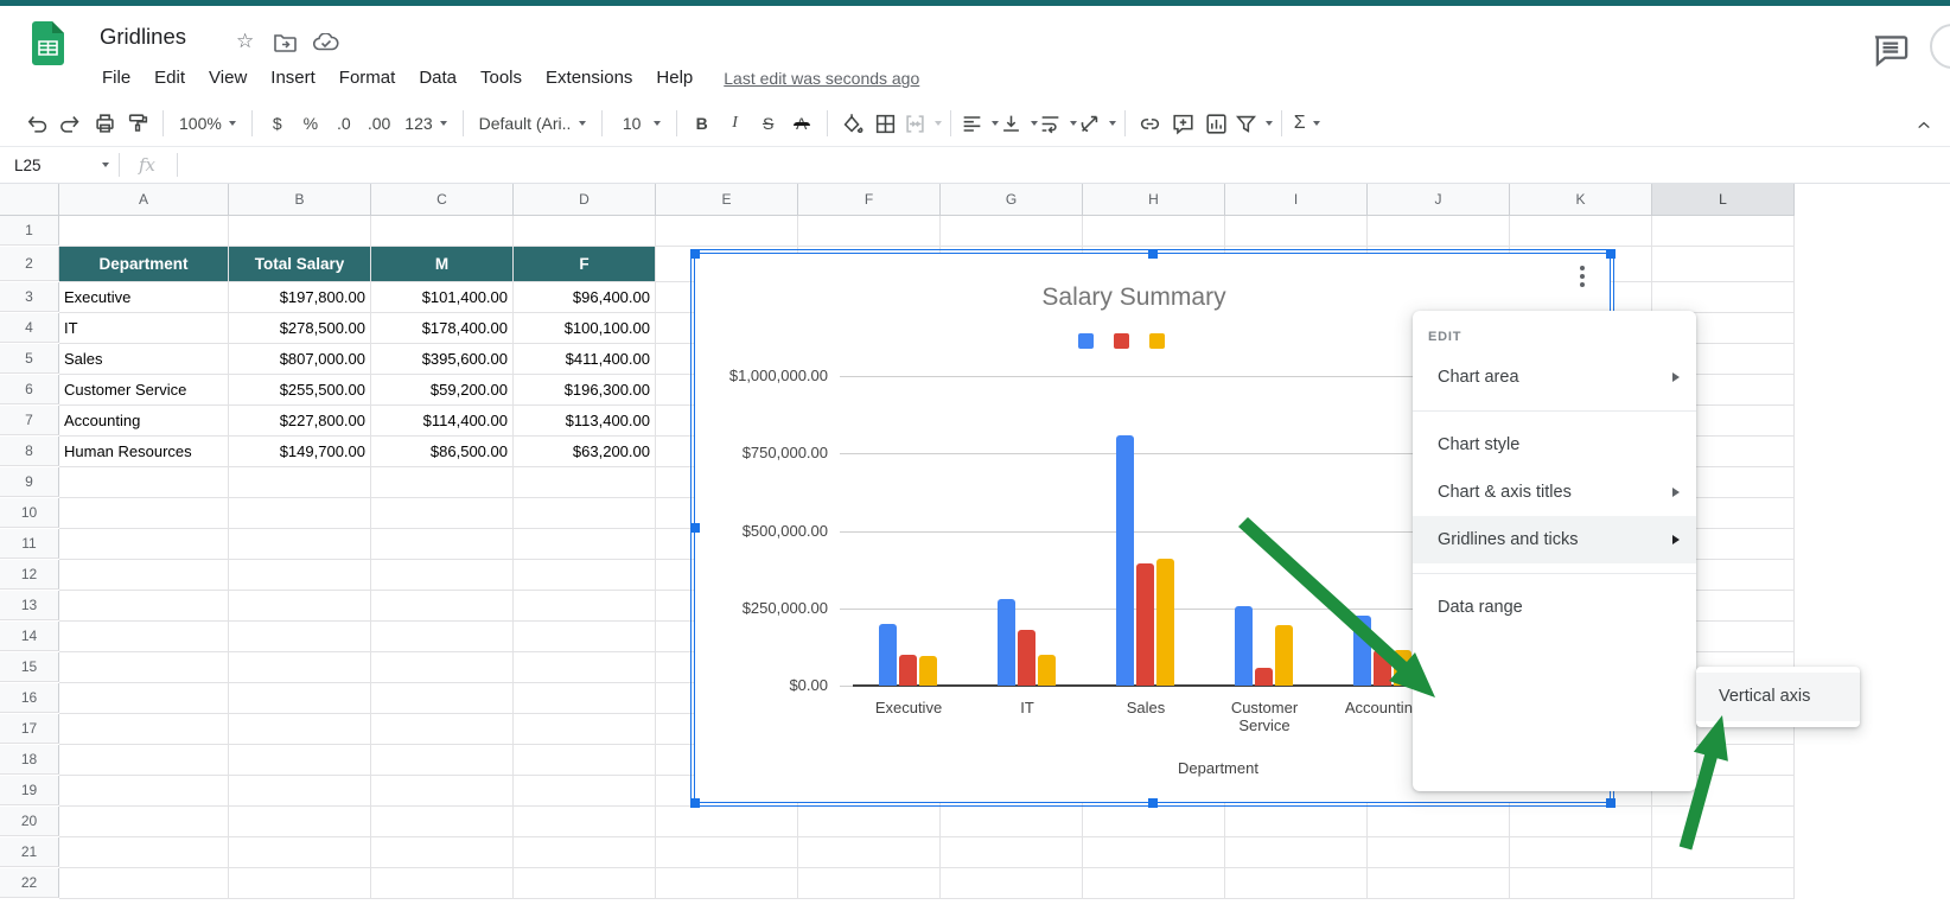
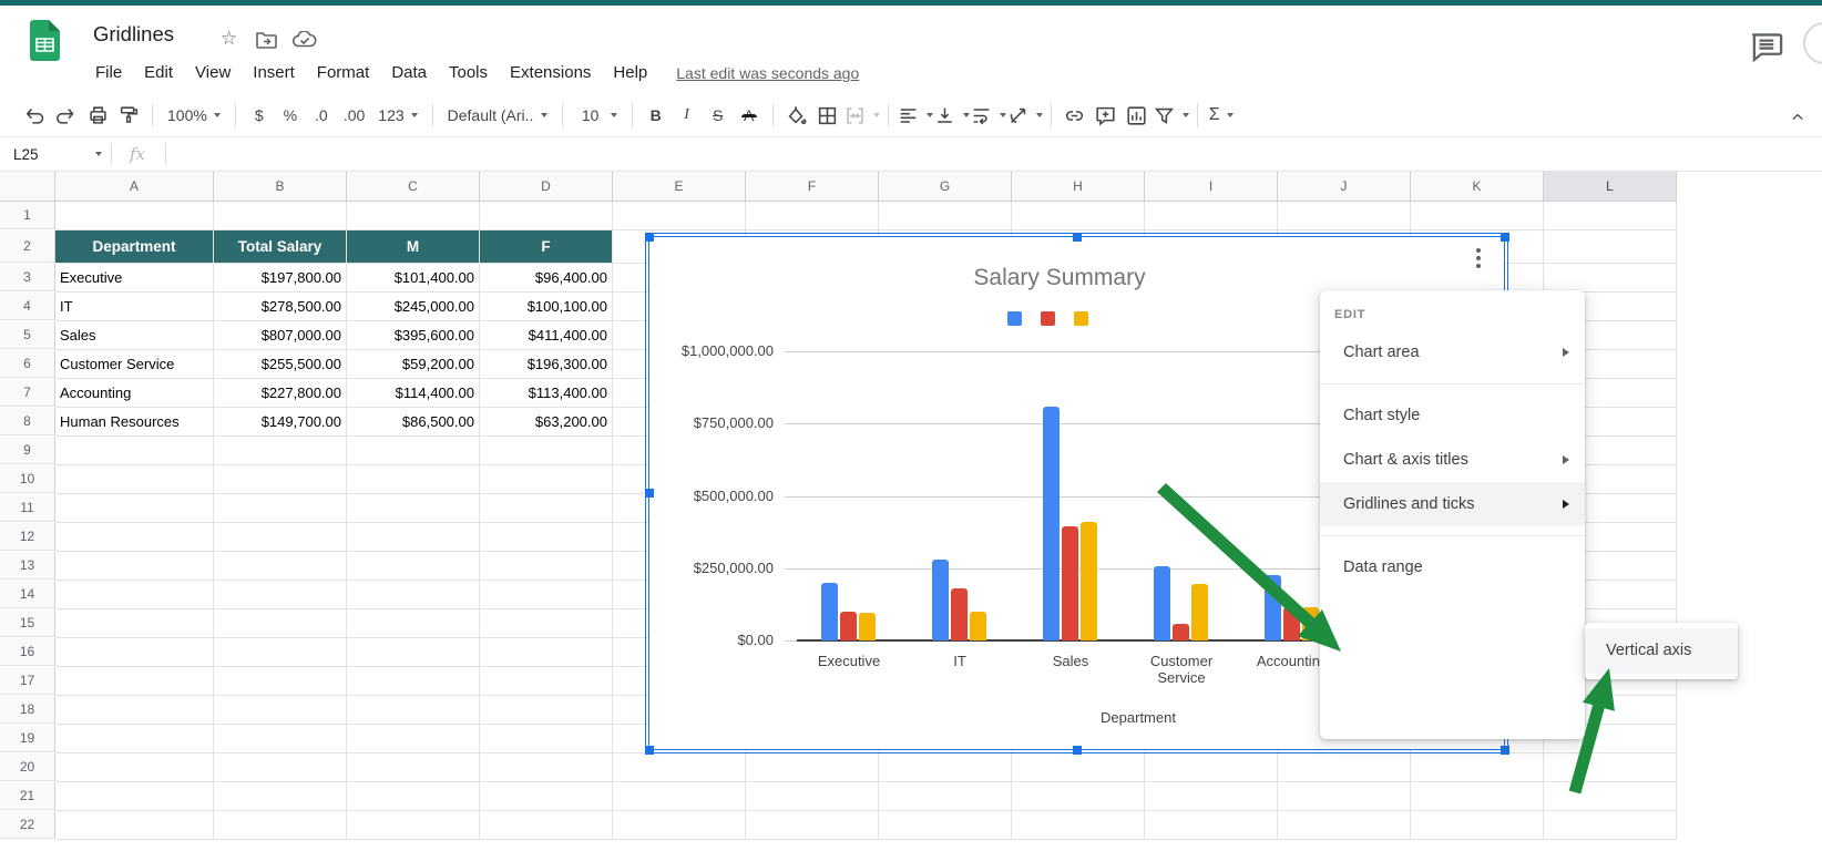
  Gridlines
  ☆
  File
  Edit
  View
  Insert
  Format
  Data
  Tools
  Extensions
  Help
  Last edit was seconds ago
  100%
  $
  %
  .0
  .00
  123
  Default (Ari..
  10
  B
  I
  S
  Σ
  L25
  fx
  A
  B
  C
  D
  E
  F
  G
  H
  I
  J
  K
  L
  1
  2
  3
  4
  5
  6
  7
  8
  9
  10
  11
  12
  13
  14
  15
  16
  17
  18
  19
  20
  21
  22
  Department
  Total Salary
  M
  F
  Executive
  $197,800.00
  $101,400.00
  $96,400.00
  IT
  $278,500.00
- $178,400.00
+ $245,000.00
  $100,100.00
  Sales
  $807,000.00
  $395,600.00
  $411,400.00
  Customer Service
  $255,500.00
  $59,200.00
  $196,300.00
  Accounting
  $227,800.00
  $114,400.00
  $113,400.00
  Human Resources
  $149,700.00
  $86,500.00
  $63,200.00
  Salary Summary
  Department
  $0.00
  $250,000.00
  $500,000.00
  $750,000.00
  $1,000,000.00
  Executive
  IT
  Sales
  Customer Service
  Accountin
  EDIT
  Chart area
  Chart style
  Chart & axis titles
  Gridlines and ticks
  Data range
  Vertical axis
